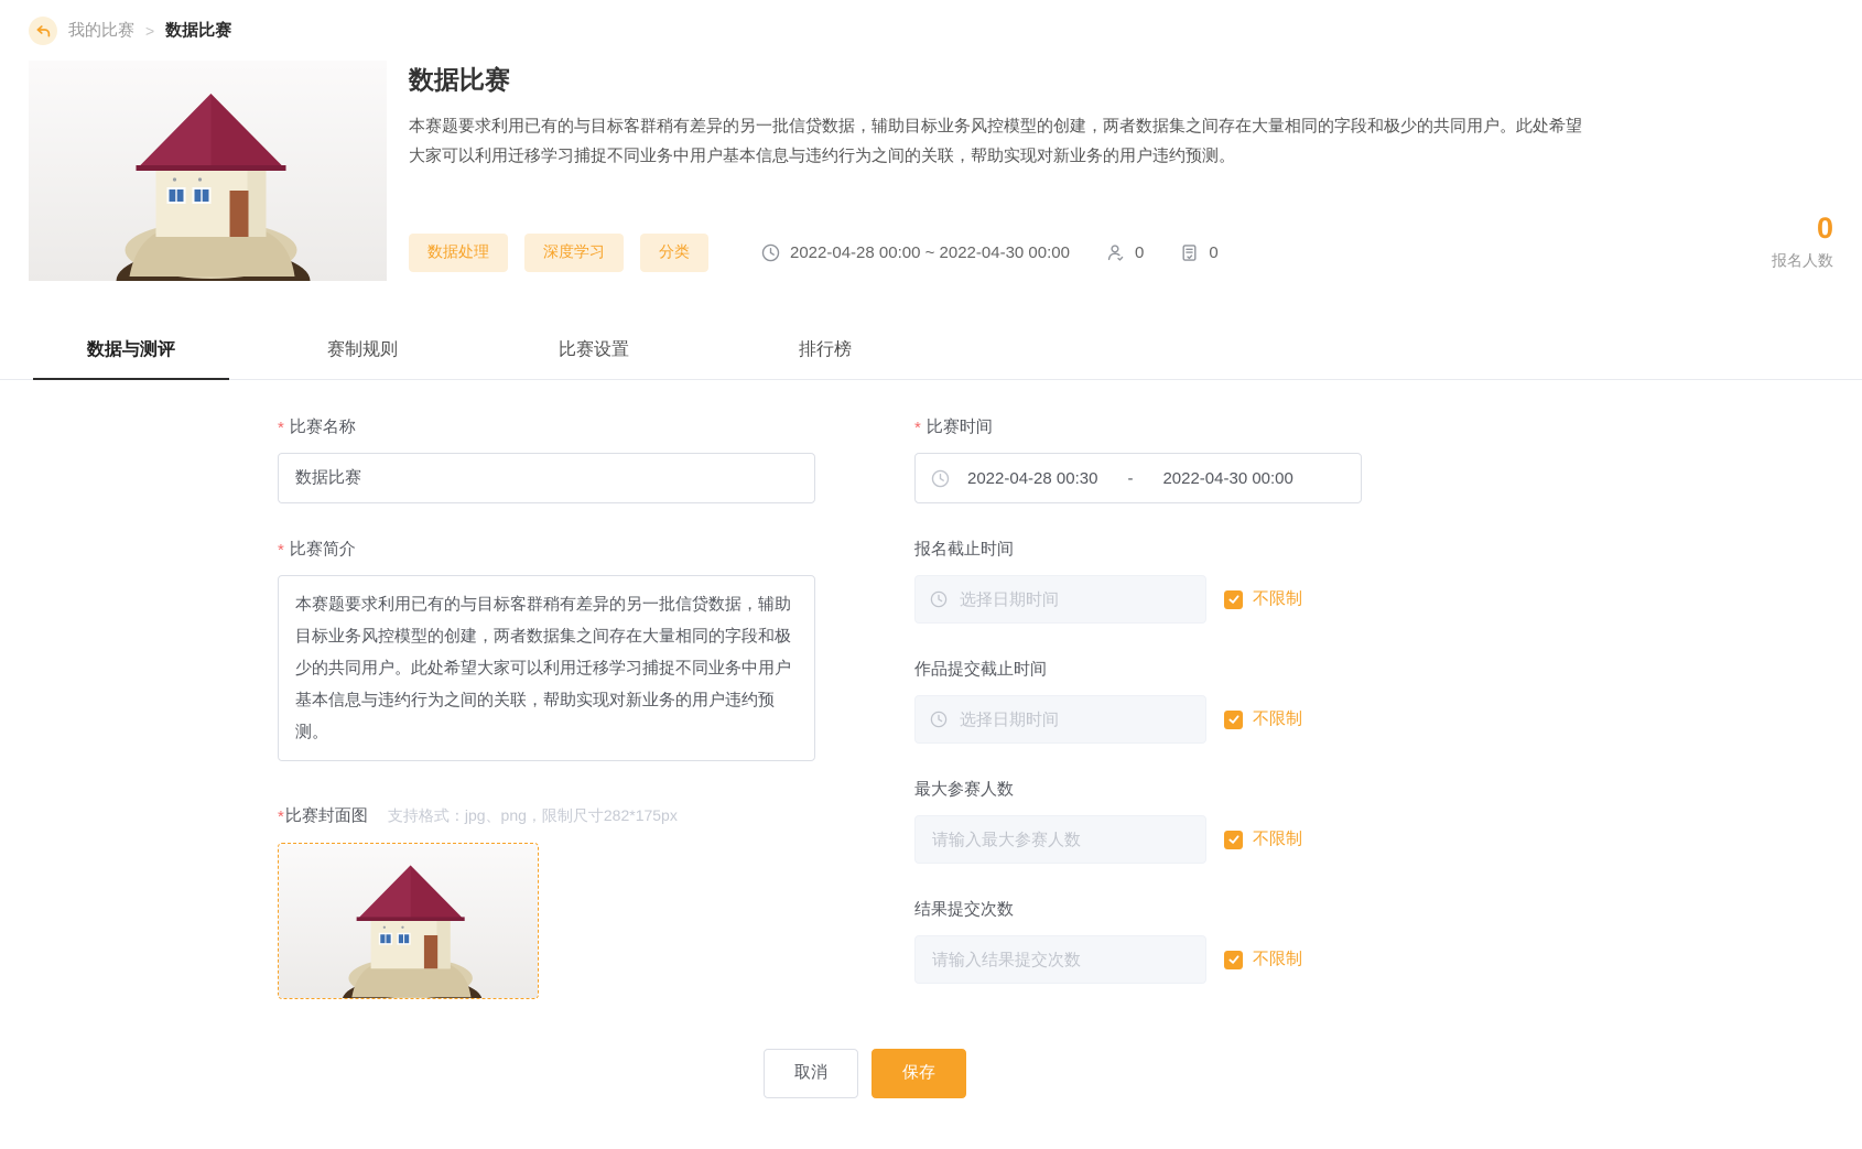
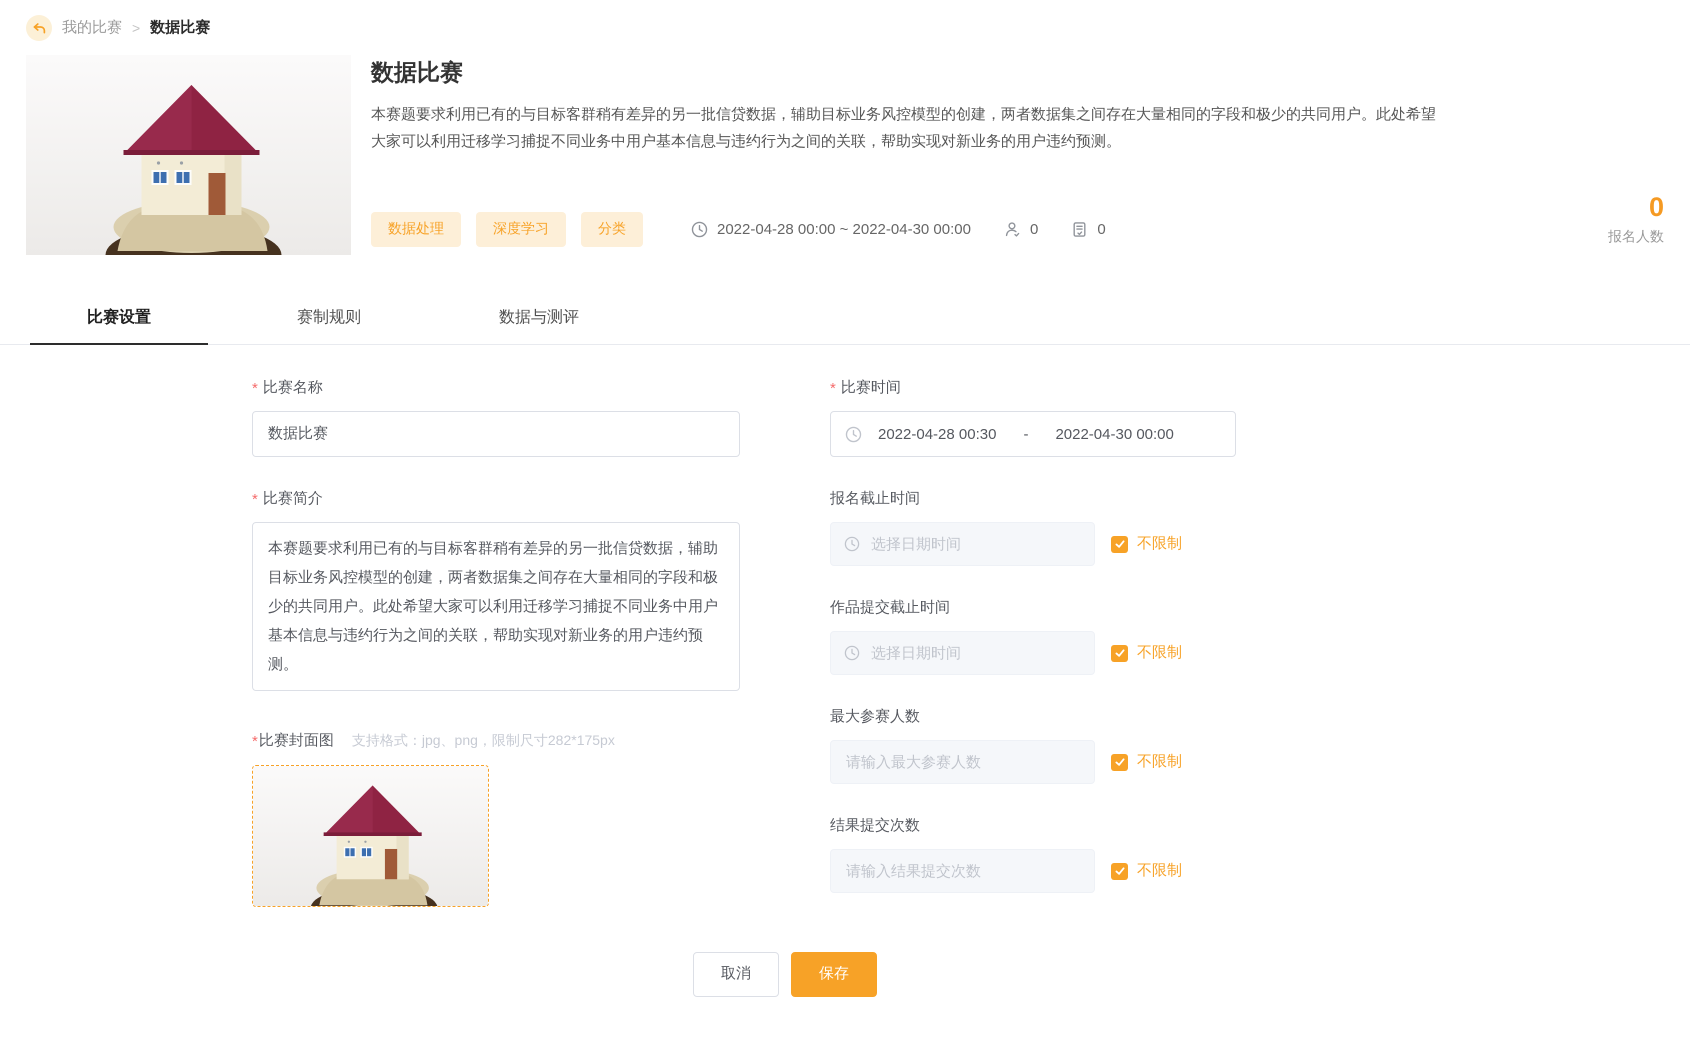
  我的比赛
  >
  数据比赛
  数据比赛
  本赛题要求利用已有的与目标客群稍有差异的另一批信贷数据，辅助目标业务风控模型的创建，两者数据集之间存在大量相同的字段和极少的共同用户。此处希望大家可以利用迁移学习捕捉不同业务中用户基本信息与违约行为之间的关联，帮助实现对新业务的用户违约预测。
  数据处理
  深度学习
  分类
  2022-04-28 00:00 ~ 2022-04-30 00:00
  0
  0
  0
  报名人数
- 数据与测评
+ 比赛设置
  赛制规则
- 比赛设置
+ 数据与测评
- 排行榜
  *
  比赛名称
  数据比赛
  *
  比赛简介
  *
  比赛封面图
  支持格式：jpg、png，限制尺寸282*175px
  *
  比赛时间
  2022-04-28 00:30
  -
  2022-04-30 00:00
  报名截止时间
  选择日期时间
  不限制
  作品提交截止时间
  选择日期时间
  不限制
  最大参赛人数
  请输入最大参赛人数
  不限制
  结果提交次数
  请输入结果提交次数
  不限制
  取消
  保存
